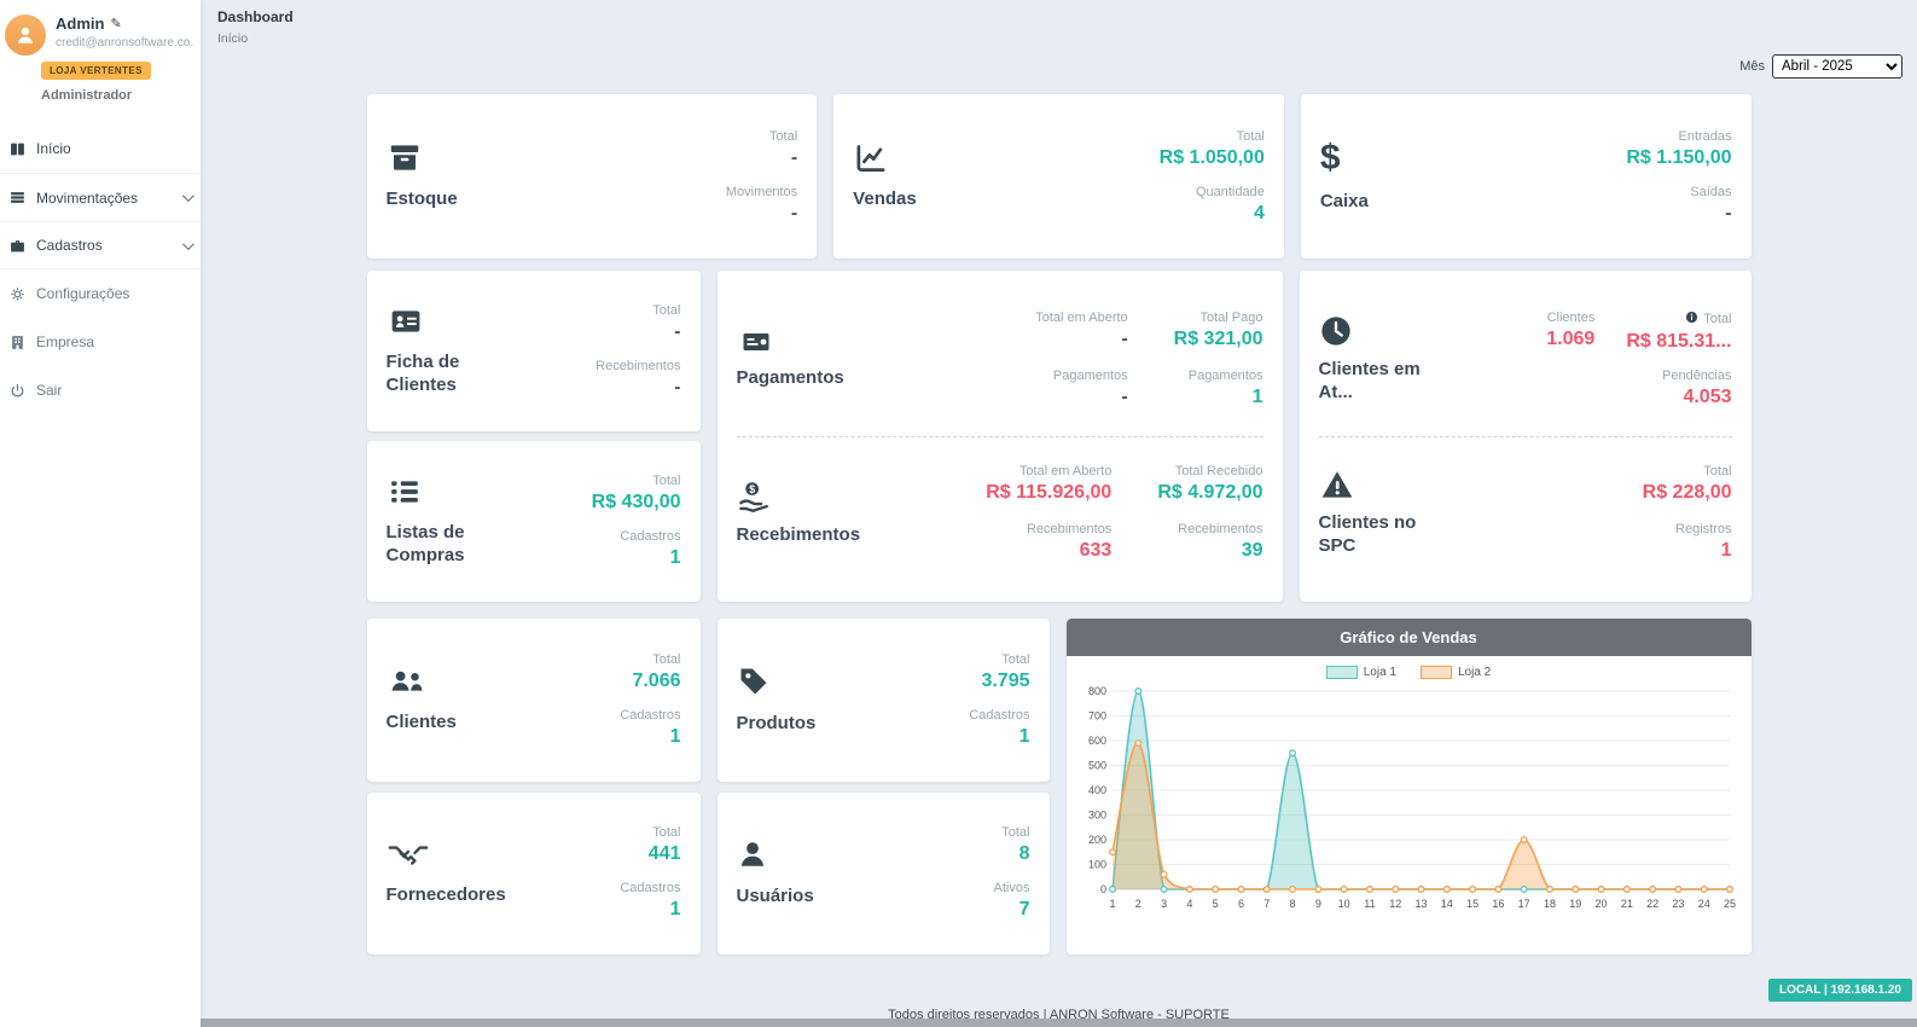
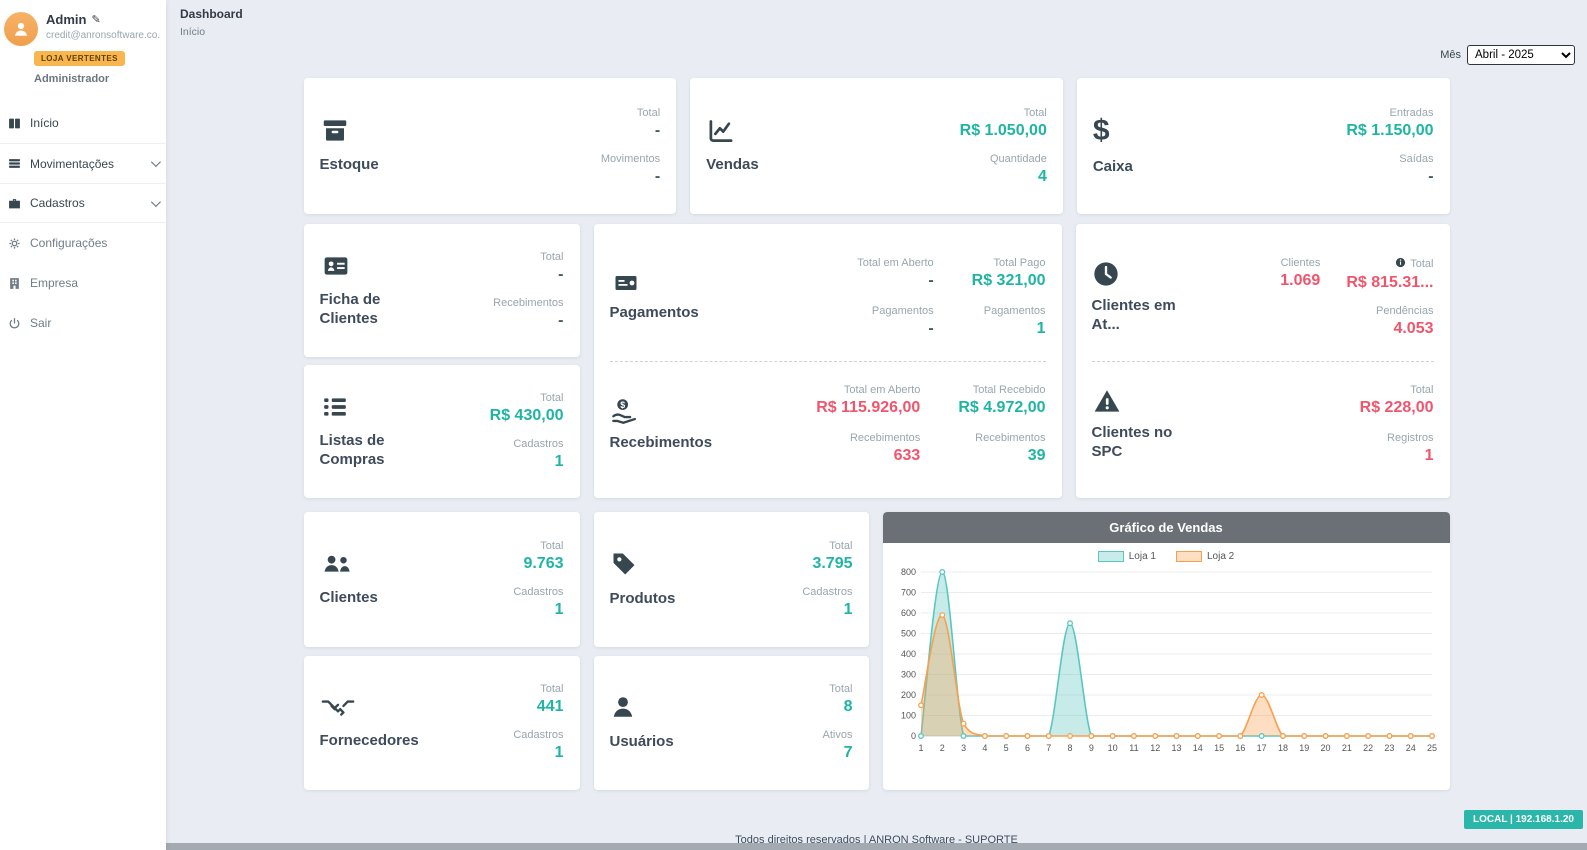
  Admin
  ✎
  credit@anronsoftware.co.
  LOJA VERTENTES
  Administrador
  Início
  Movimentações
  Cadastros
  Configurações
  Empresa
  Sair
  Dashboard
  Início
  Mês
  Abril - 2025
  Estoque
  Total
  -
  Movimentos
  -
  Vendas
  Total
  R$ 1.050,00
  Quantidade
  4
  $
  Caixa
  Entradas
  R$ 1.150,00
  Saídas
  -
  Ficha de Clientes
  Total
  -
  Recebimentos
  -
  Listas de Compras
  Total
  R$ 430,00
  Cadastros
  1
  Pagamentos
  Total em Aberto
  -
  Pagamentos
  -
  Total Pago
  R$ 321,00
  Pagamentos
  1
  $
  Recebimentos
  Total em Aberto
  R$ 115.926,00
  Recebimentos
  633
  Total Recebido
  R$ 4.972,00
  Recebimentos
  39
  Clientes em At...
  Clientes
  1.069
  Total
  R$ 815.31...
  Pendências
  4.053
  Clientes no SPC
  Total
  R$ 228,00
  Registros
  1
  Clientes
  Total
- 7.066
+ 9.763
  Cadastros
  1
  Fornecedores
  Total
  441
  Cadastros
  1
  Produtos
  Total
  3.795
  Cadastros
  1
  Usuários
  Total
  8
  Ativos
  7
  Gráfico de Vendas
  Loja 1
  Loja 2
  0
  100
  200
  300
  400
  500
  600
  700
  800
  1
  2
  3
  4
  5
  6
  7
  8
  9
  10
  11
  12
  13
  14
  15
  16
  17
  18
  19
  20
  21
  22
  23
  24
  25
  Todos direitos reservados | ANRON Software - SUPORTE
  LOCAL | 192.168.1.20
